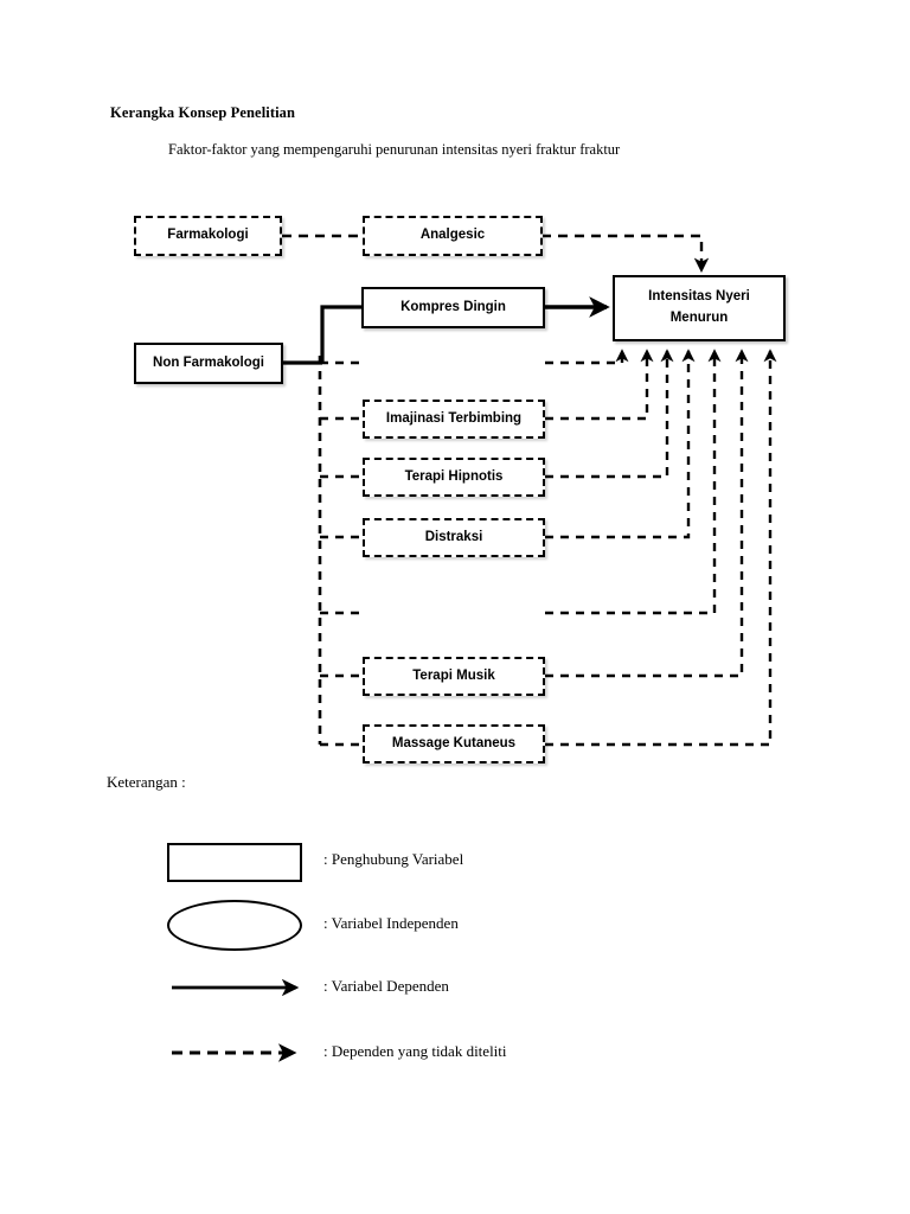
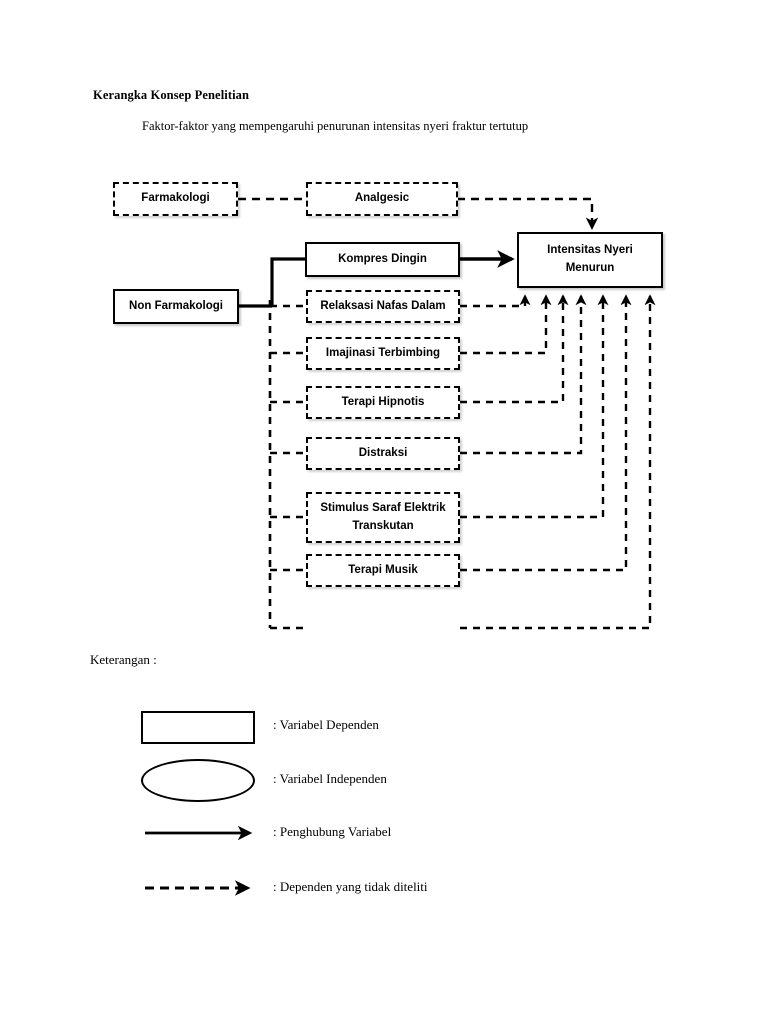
  Kerangka Konsep Penelitian
- Faktor-faktor yang mempengaruhi penurunan intensitas nyeri fraktur fraktur
+ Faktor-faktor yang mempengaruhi penurunan intensitas nyeri fraktur tertutup
  Farmakologi
  Analgesic
  Non Farmakologi
  Intensitas Nyeri
  Menurun
  Kompres Dingin
+ Relaksasi Nafas Dalam
  Imajinasi Terbimbing
  Terapi Hipnotis
  Distraksi
+ Stimulus Saraf Elektrik
+ Transkutan
  Terapi Musik
- Massage Kutaneus
  Keterangan :
- : Penghubung Variabel
+ : Variabel Dependen
  : Variabel Independen
- : Variabel Dependen
+ : Penghubung Variabel
  : Dependen yang tidak diteliti
